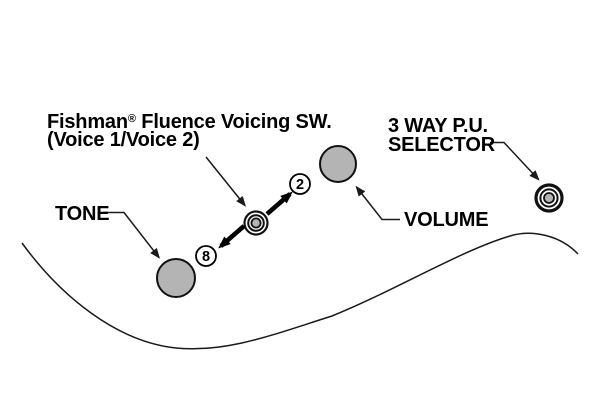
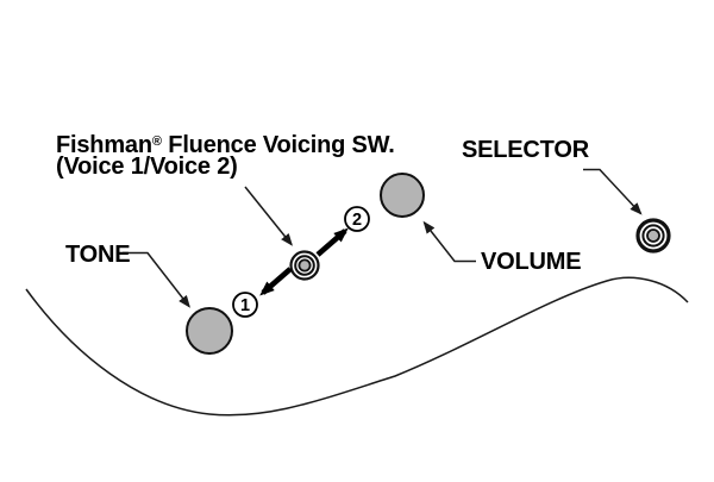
- 8
+ 1
  2
  Fishman® Fluence Voicing SW.
  (Voice 1/Voice 2)
- 3 WAY P.U.
  SELECTOR
  TONE
  VOLUME
